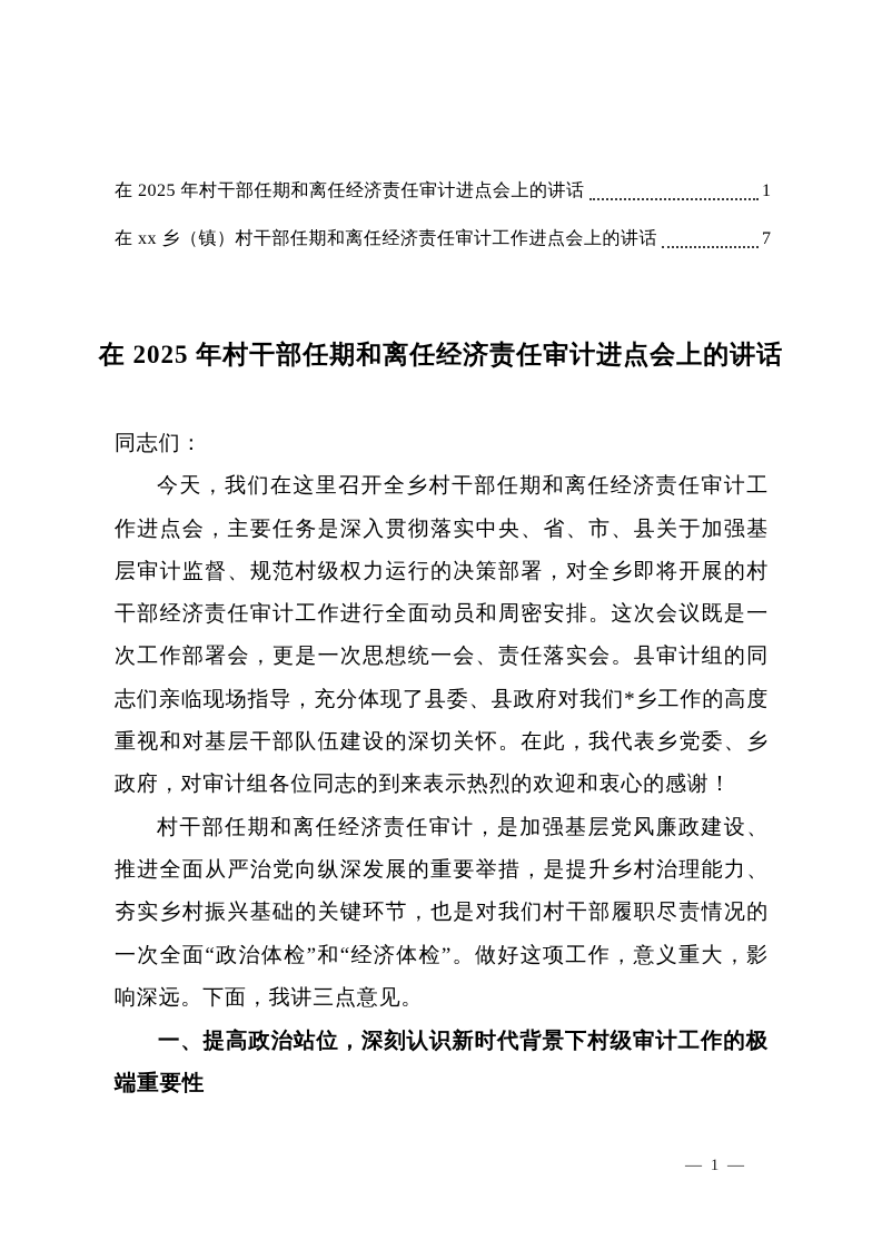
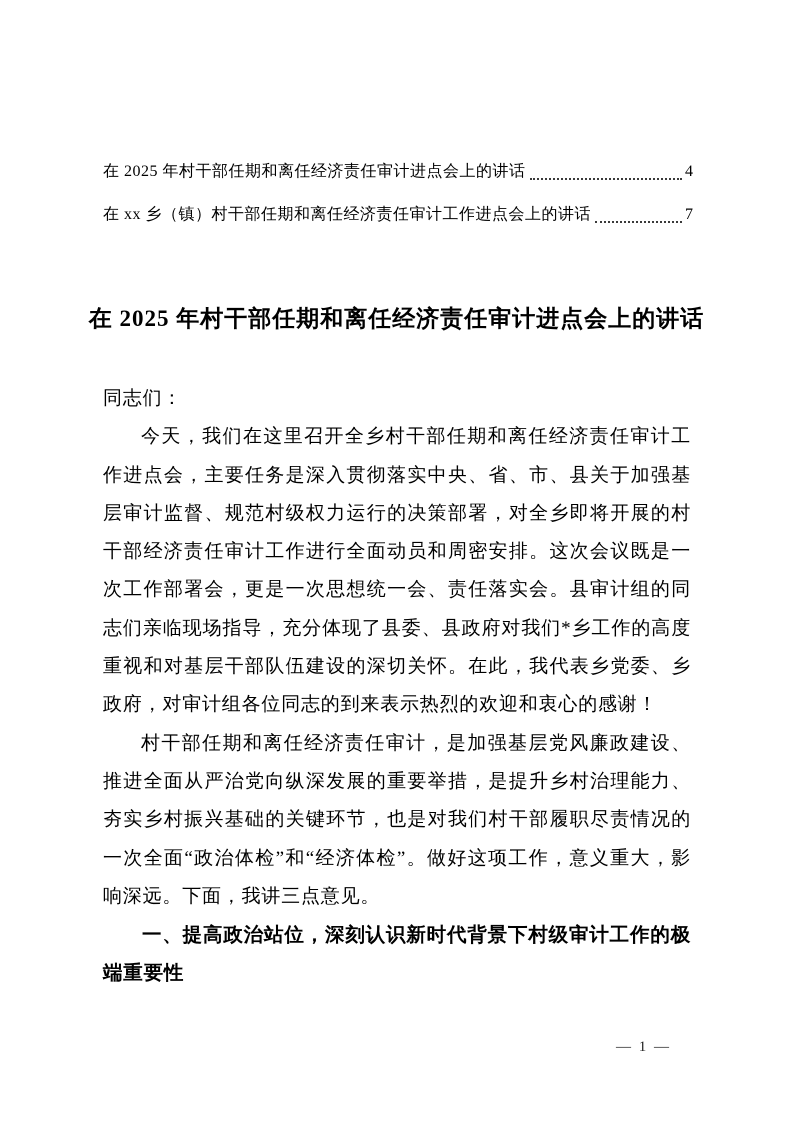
  在 2025 年村干部任期和离任经济责任审计进点会上的讲话
- 1
+ 4
  在 xx 乡（镇）村干部任期和离任经济责任审计工作进点会上的讲话
  7
  在 2025 年村干部任期和离任经济责任审计进点会上的讲话
  同志们：
  今天，我们在这里召开全乡村干部任期和离任经济责任审计工作进点会，主要任务是深入贯彻落实中央、省、市、县关于加强基层审计监督、规范村级权力运行的决策部署，对全乡即将开展的村干部经济责任审计工作进行全面动员和周密安排。这次会议既是一次工作部署会，更是一次思想统一会、责任落实会。县审计组的同志们亲临现场指导，充分体现了县委、县政府对我们*乡工作的高度重视和对基层干部队伍建设的深切关怀。在此，我代表乡党委、乡政府，对审计组各位同志的到来表示热烈的欢迎和衷心的感谢！
  村干部任期和离任经济责任审计，是加强基层党风廉政建设、推进全面从严治党向纵深发展的重要举措，是提升乡村治理能力、夯实乡村振兴基础的关键环节，也是对我们村干部履职尽责情况的一次全面“政治体检”和“经济体检”。做好这项工作，意义重大，影响深远。下面，我讲三点意见。
  一、提高政治站位，深刻认识新时代背景下村级审计工作的极端重要性
  — 1 —
